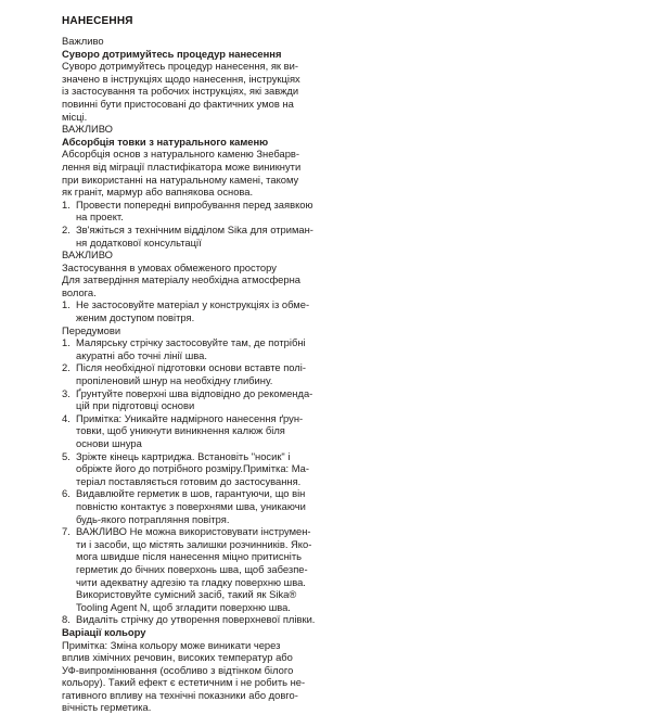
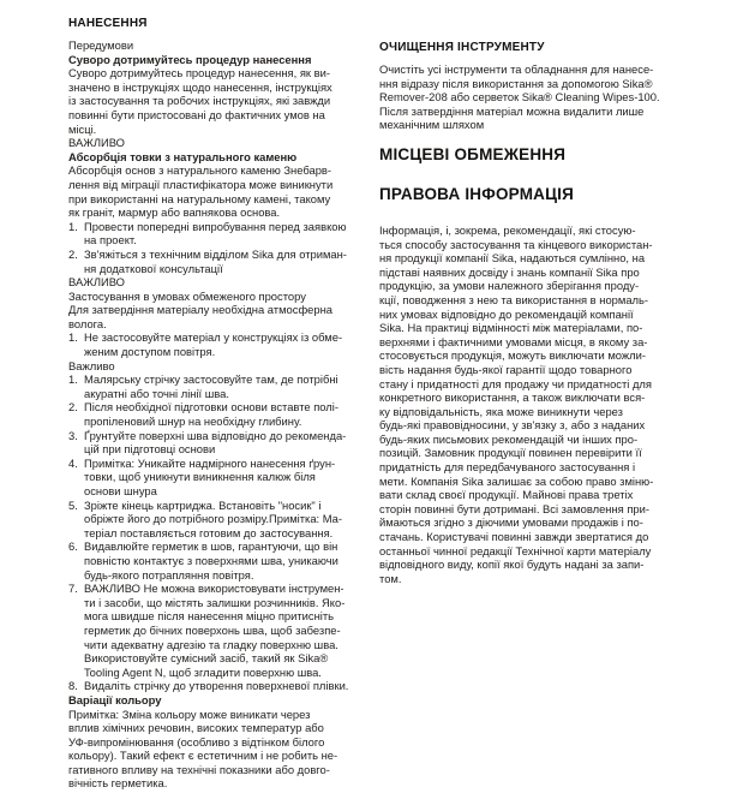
  НАНЕСЕННЯ
- Важливо
+ Передумови
  Суворо дотримуйтесь процедур нанесення
  Суворо дотримуйтесь процедур нанесення, як ви-
  значено в інструкціях щодо нанесення, інструкціях
  із застосування та робочих інструкціях, які завжди
  повинні бути пристосовані до фактичних умов на
  місці.
  ВАЖЛИВО
  Абсорбція товки з натурального каменю
  Абсорбція основ з натурального каменю Знебарв-
  лення від міграції пластифікатора може виникнути
  при використанні на натуральному камені, такому
  як граніт, мармур або вапнякова основа.
  1.
  Провести попередні випробування перед заявкою
  на проект.
  2.
  Зв'яжіться з технічним відділом Sika для отриман-
  ня додаткової консультації
  ВАЖЛИВО
  Застосування в умовах обмеженого простору
  Для затвердіння матеріалу необхідна атмосферна
  волога.
  1.
  Не застосовуйте матеріал у конструкціях із обме-
  женим доступом повітря.
- Передумови
+ Важливо
  1.
  Малярську стрічку застосовуйте там, де потрібні
  акуратні або точні лінії шва.
  2.
  Після необхідної підготовки основи вставте полі-
  пропіленовий шнур на необхідну глибину.
  3.
  Ґрунтуйте поверхні шва відповідно до рекоменда-
  цій при підготовці основи
  4.
  Примітка: Уникайте надмірного нанесення ґрун-
  товки, щоб уникнути виникнення калюж біля
  основи шнура
  5.
  Зріжте кінець картриджа. Встановіть "носик" і
  обріжте його до потрібного розміру.Примітка: Ма-
  теріал поставляється готовим до застосування.
  6.
  Видавлюйте герметик в шов, гарантуючи, що він
  повністю контактує з поверхнями шва, уникаючи
  будь-якого потрапляння повітря.
  7.
  ВАЖЛИВО Не можна використовувати інструмен-
  ти і засоби, що містять залишки розчинників. Яко-
  мога швидше після нанесення міцно притисніть
  герметик до бічних поверхонь шва, щоб забезпе-
  чити адекватну адгезію та гладку поверхню шва.
  Використовуйте сумісний засіб, такий як Sika®
  Tooling Agent N, щоб згладити поверхню шва.
  8.
  Видаліть стрічку до утворення поверхневої плівки.
  Варіації кольору
  Примітка: Зміна кольору може виникати через
  вплив хімічних речовин, високих температур або
  УФ-випромінювання (особливо з відтінком білого
  кольору). Такий ефект є естетичним і не робить не-
  гативного впливу на технічні показники або довго-
  вічність герметика.
+ ОЧИЩЕННЯ ІНСТРУМЕНТУ
+ Очистіть усі інструменти та обладнання для нанесе-
+ ння відразу після використання за допомогою Sika®
+ Remover-208 або серветок Sika® Cleaning Wipes-100.
+ Після затвердіння матеріал можна видалити лише
+ механічним шляхом
+ МІСЦЕВІ ОБМЕЖЕННЯ
+ ПРАВОВА ІНФОРМАЦІЯ
+ Інформація, і, зокрема, рекомендації, які стосую-
+ ться способу застосування та кінцевого використан-
+ ня продукції компанії Sika, надаються сумлінно, на
+ підставі наявних досвіду і знань компанії Sika про
+ продукцію, за умови належного зберігання проду-
+ кції, поводження з нею та використання в нормаль-
+ них умовах відповідно до рекомендацій компанії
+ Sika. На практиці відмінності між матеріалами, по-
+ верхнями і фактичними умовами місця, в якому за-
+ стосовується продукція, можуть виключати можли-
+ вість надання будь-якої гарантії щодо товарного
+ стану і придатності для продажу чи придатності для
+ конкретного використання, а також виключати вся-
+ ку відповідальність, яка може виникнути через
+ будь-які правовідносини, у зв'язку з, або з наданих
+ будь-яких письмових рекомендацій чи інших про-
+ позицій. Замовник продукції повинен перевірити її
+ придатність для передбачуваного застосування і
+ мети. Компанія Sika залишає за собою право зміню-
+ вати склад своєї продукції. Майнові права третіх
+ сторін повинні бути дотримані. Всі замовлення при-
+ ймаються згідно з діючими умовами продажів і по-
+ стачань. Користувачі повинні завжди звертатися до
+ останньої чинної редакції Технічної карти матеріалу
+ відповідного виду, копії якої будуть надані за запи-
+ том.
